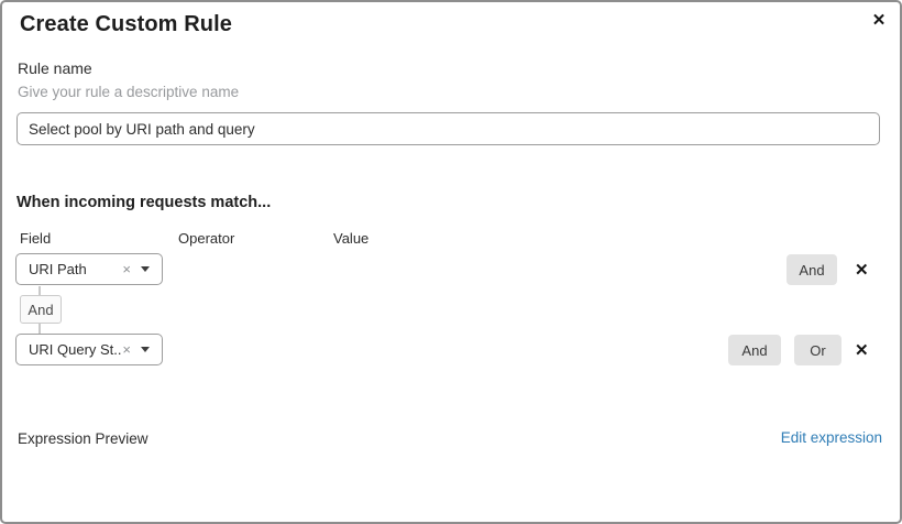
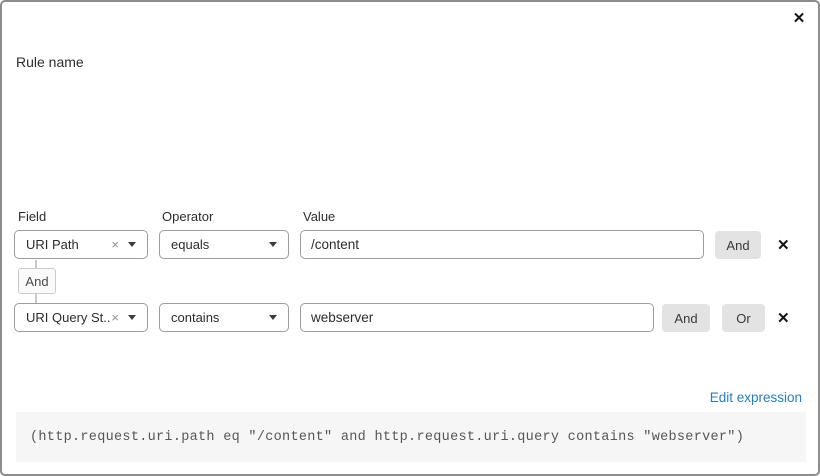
- Create Custom Rule
  ✕
  Rule name
- Give your rule a descriptive name
- Select pool by URI path and query
- When incoming requests match...
  Field
  Operator
  Value
  URI Path
  ×
+ equals
+ /content
  And
  ✕
  And
  URI Query St..
  ×
+ contains
+ webserver
  And
  Or
  ✕
- Expression Preview
  Edit expression
+ (http.request.uri.path eq "/content" and http.request.uri.query contains "webserver")
